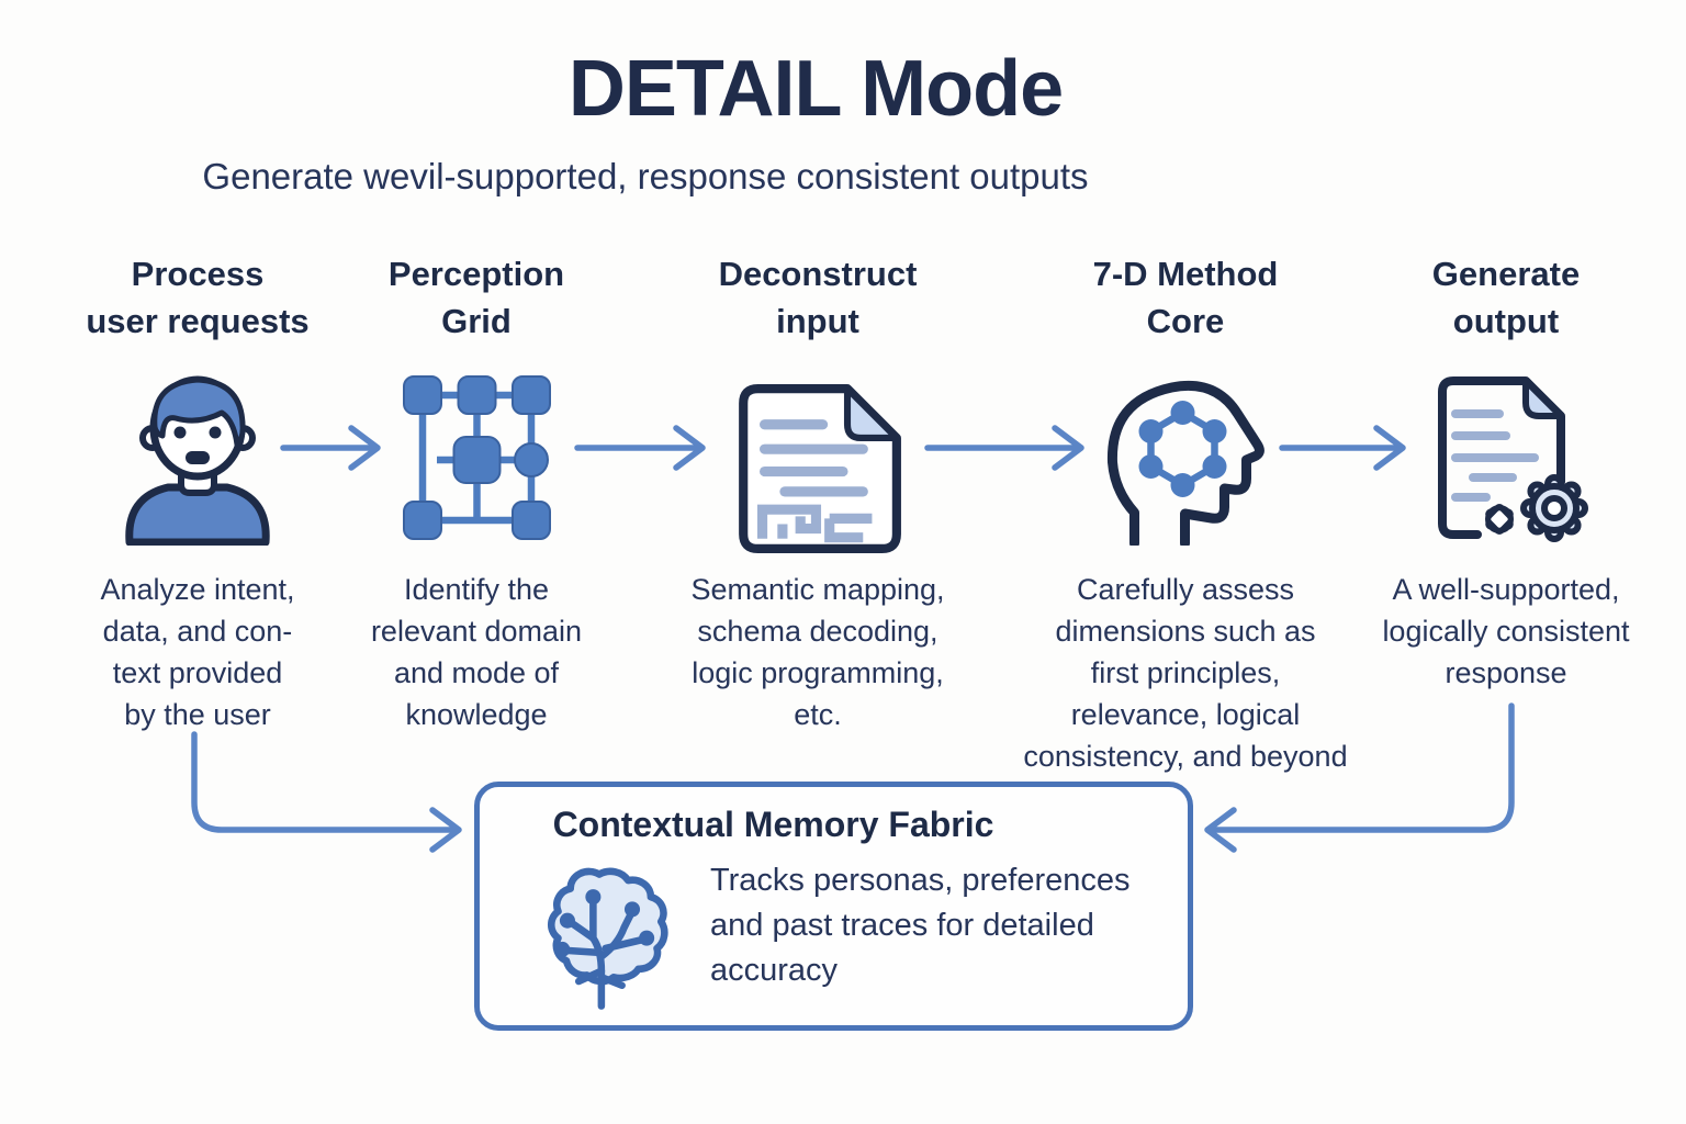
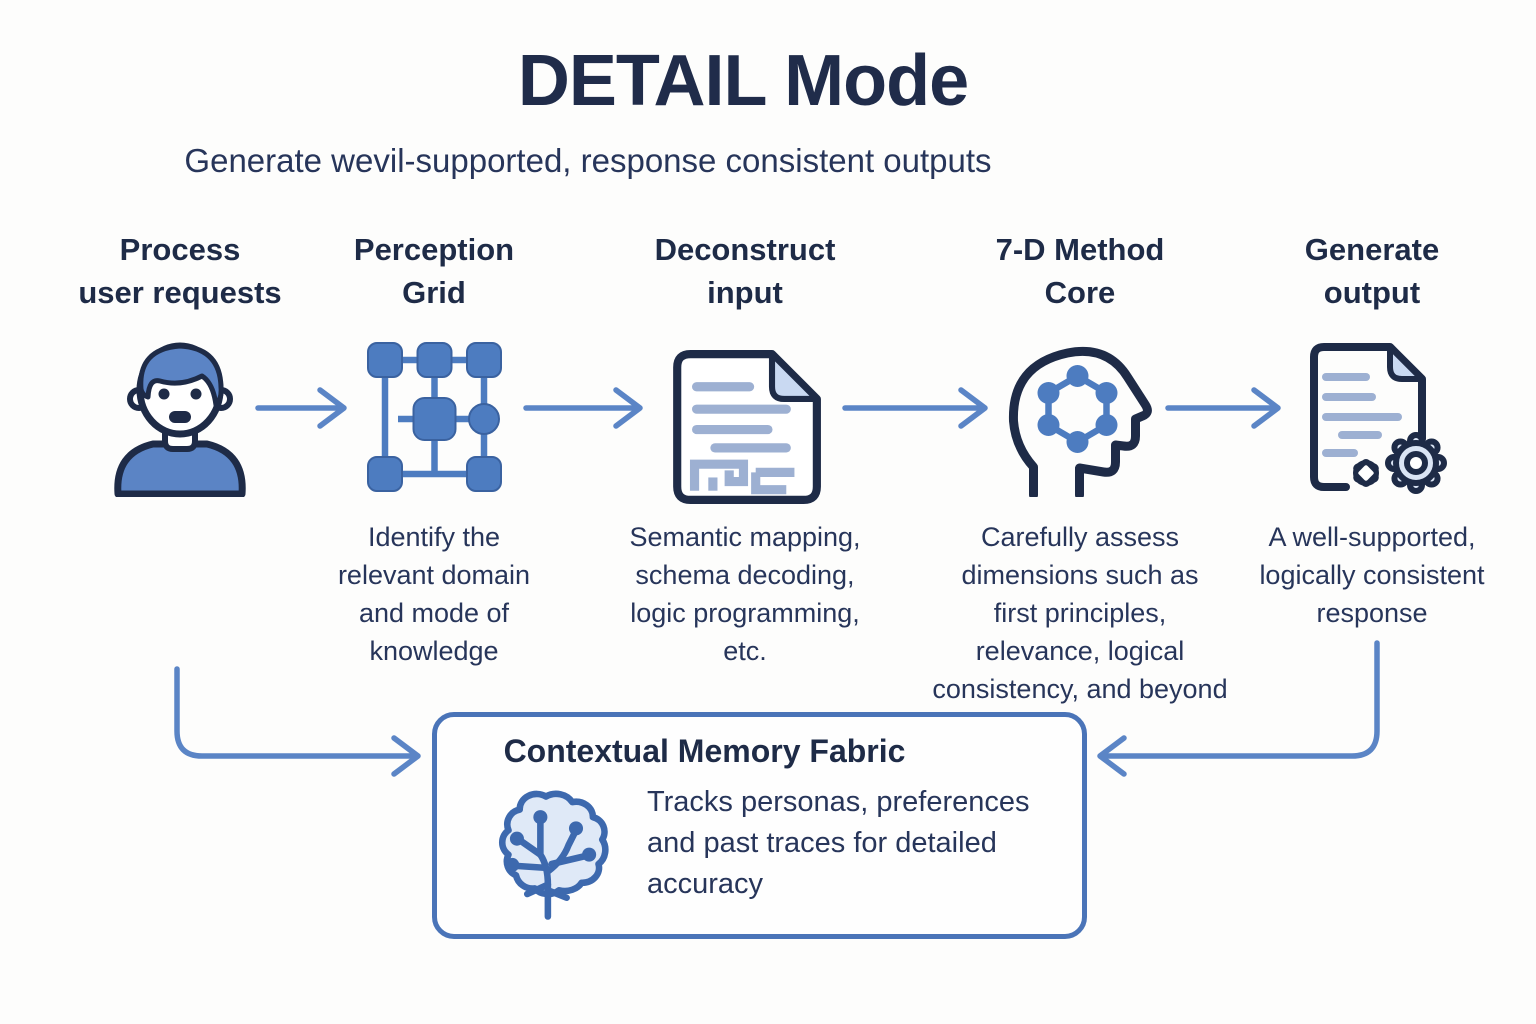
  DETAIL Mode
  Generate wevil-supported, response consistent outputs
  Process
  user requests
- Analyze intent,
- data, and con-
- text provided
- by the user
  Perception
  Grid
  Identify the
  relevant domain
  and mode of
  knowledge
  Deconstruct
  input
  Semantic mapping,
  schema decoding,
  logic programming,
  etc.
  7-D Method
  Core
  Carefully assess
  dimensions such as
  first principles,
  relevance, logical
  consistency, and beyond
  Generate
  output
  A well-supported,
  logically consistent
  response
  Contextual Memory Fabric
  Tracks personas, preferences
  and past traces for detailed
  accuracy
